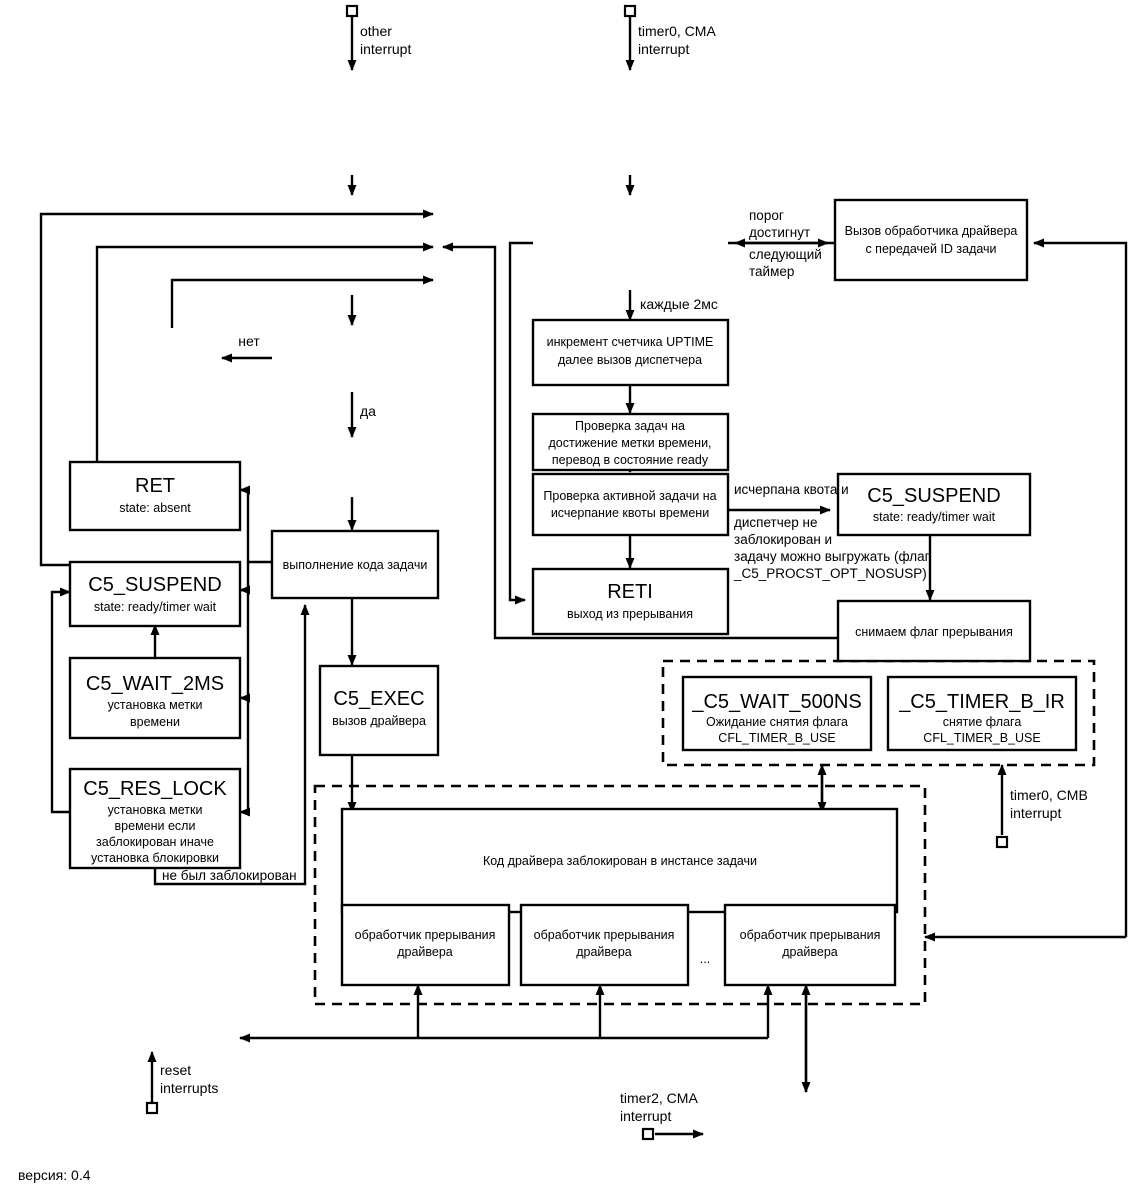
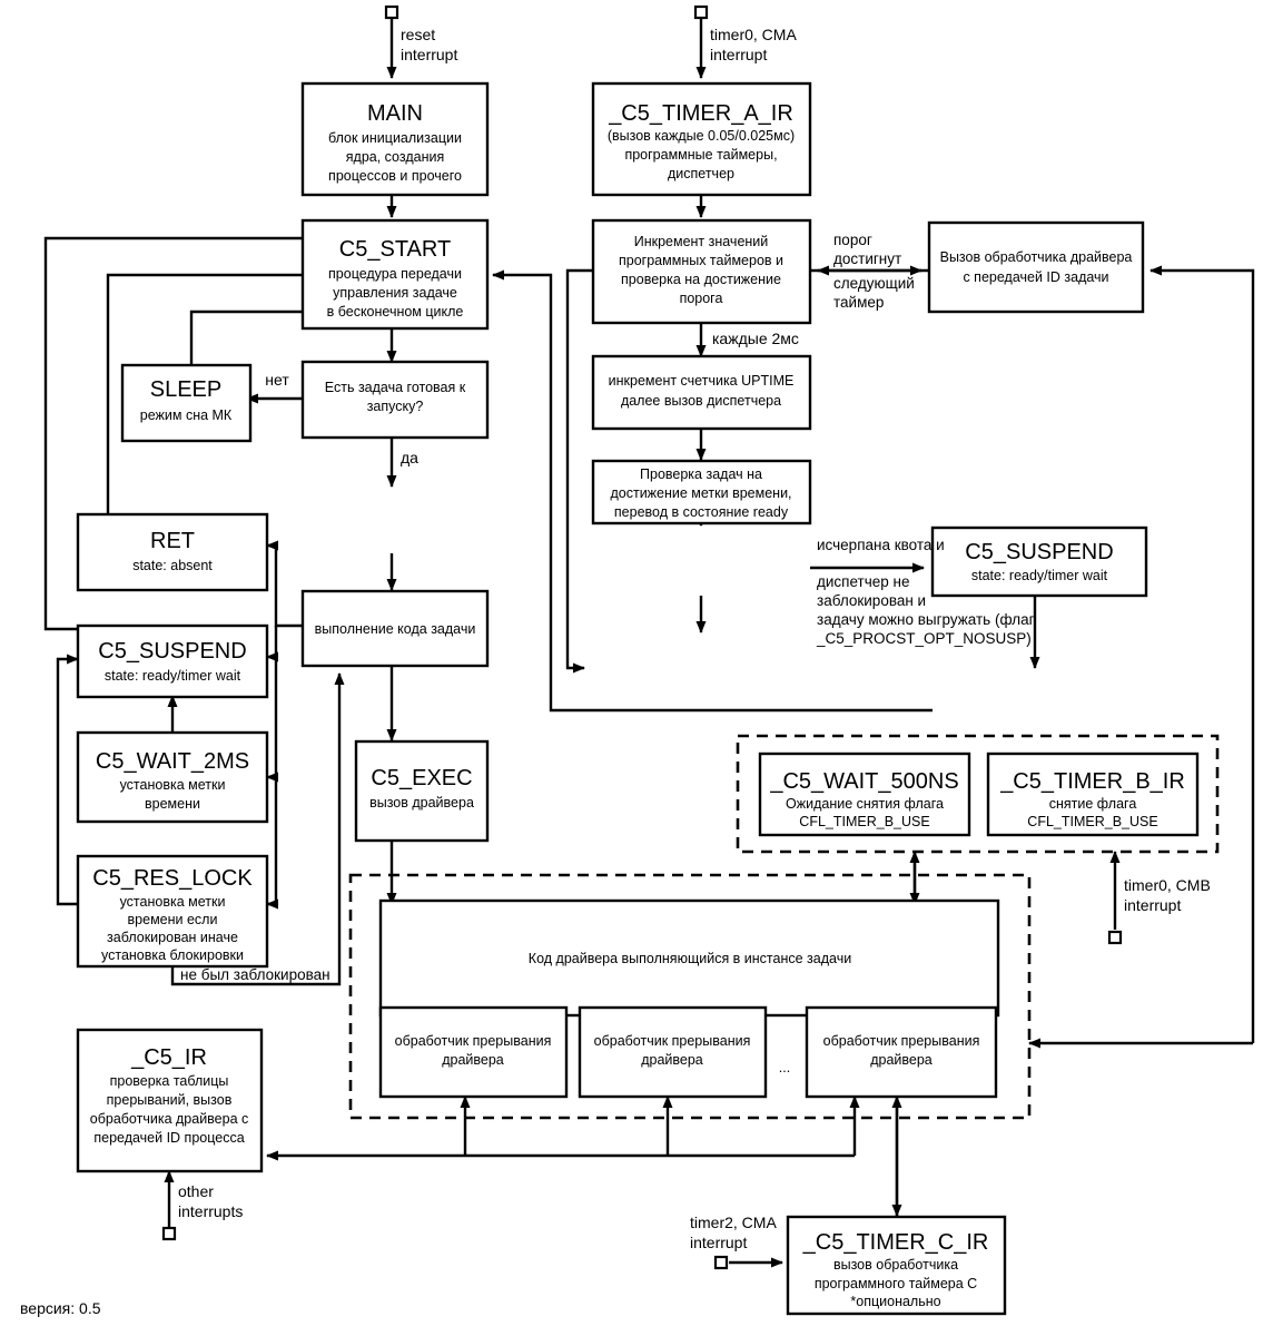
+ MAIN
+ блок инициализации
+ ядра, создания
+ процессов и прочего
+ _C5_TIMER_A_IR
+ (вызов каждые 0.05/0.025мс)
+ программные таймеры,
+ диспетчер
+ C5_START
+ процедура передачи
+ управления задаче
+ в бесконечном цикле
+ SLEEP
+ режим сна МК
+ Есть задача готовая к
+ запуску?
  выполнение кода задачи
  RET
  state: absent
  C5_SUSPEND
  state: ready/timer wait
  C5_WAIT_2MS
  установка метки
  времени
  C5_RES_LOCK
  установка метки
  времени если
  заблокирован иначе
  установка блокировки
  C5_EXEC
  вызов драйвера
+ Инкремент значений
+ программных таймеров и
+ проверка на достижение
+ порога
  инкремент счетчика UPTIME
  далее вызов диспетчера
  Проверка задач на
  достижение метки времени,
  перевод в состояние ready
- Проверка активной задачи на
- исчерпание квоты времени
- RETI
- выход из прерывания
  Вызов обработчика драйвера
  с передачей ID задачи
  C5_SUSPEND
  state: ready/timer wait
- снимаем флаг прерывания
  _C5_WAIT_500NS
  Ожидание снятия флага
  CFL_TIMER_B_USE
  _C5_TIMER_B_IR
  снятие флага
  CFL_TIMER_B_USE
- Код драйвера заблокирован в инстансе задачи
+ Код драйвера выполняющийся в инстансе задачи
  обработчик прерывания
  драйвера
  обработчик прерывания
  драйвера
  обработчик прерывания
  драйвера
  ...
+ _C5_IR
+ проверка таблицы
+ прерываний, вызов
+ обработчика драйвера с
+ передачей ID процесса
+ _C5_TIMER_C_IR
+ вызов обработчика
+ программного таймера C
+ *опционально
- other
+ reset
  interrupt
  timer0, CMA
  interrupt
  timer0, CMB
  interrupt
- reset
+ other
  interrupts
  timer2, CMA
  interrupt
  нет
  да
  каждые 2мс
  порог
  достигнут
  следующий
  таймер
  исчерпана квота и
  диспетчер не
  заблокирован и
  задачу можно выгружать (флаг
  _C5_PROCST_OPT_NOSUSP)
  не был заблокирован
- версия: 0.4
+ версия: 0.5
